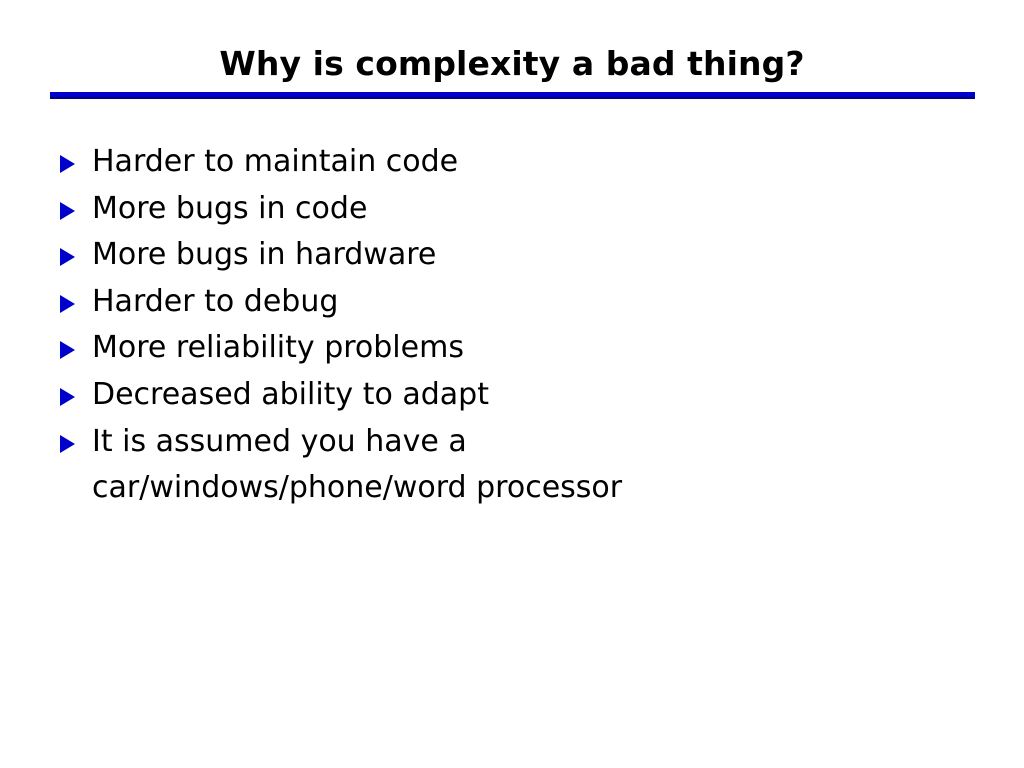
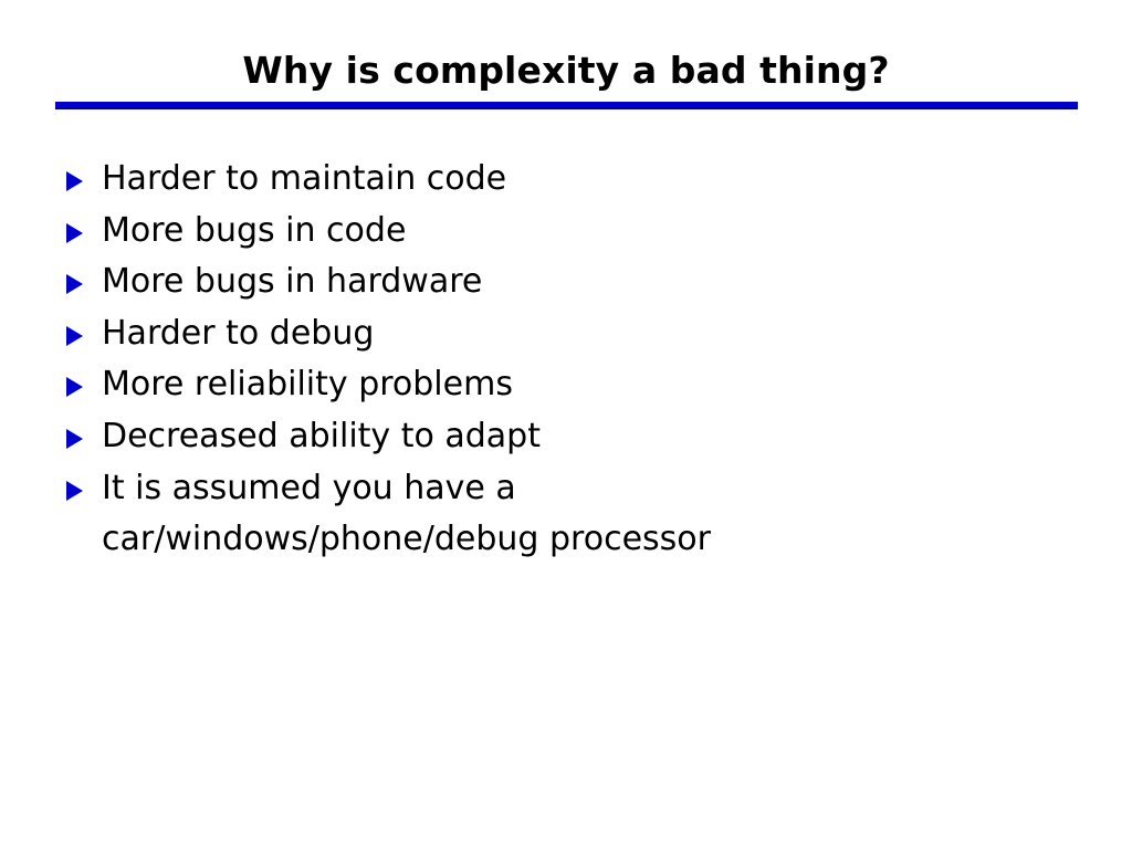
  Why is complexity a bad thing?
  Harder to maintain code
  More bugs in code
  More bugs in hardware
  Harder to debug
  More reliability problems
  Decreased ability to adapt
- It is assumed you have a car/windows/phone/word processor
+ It is assumed you have a car/windows/phone/debug processor
